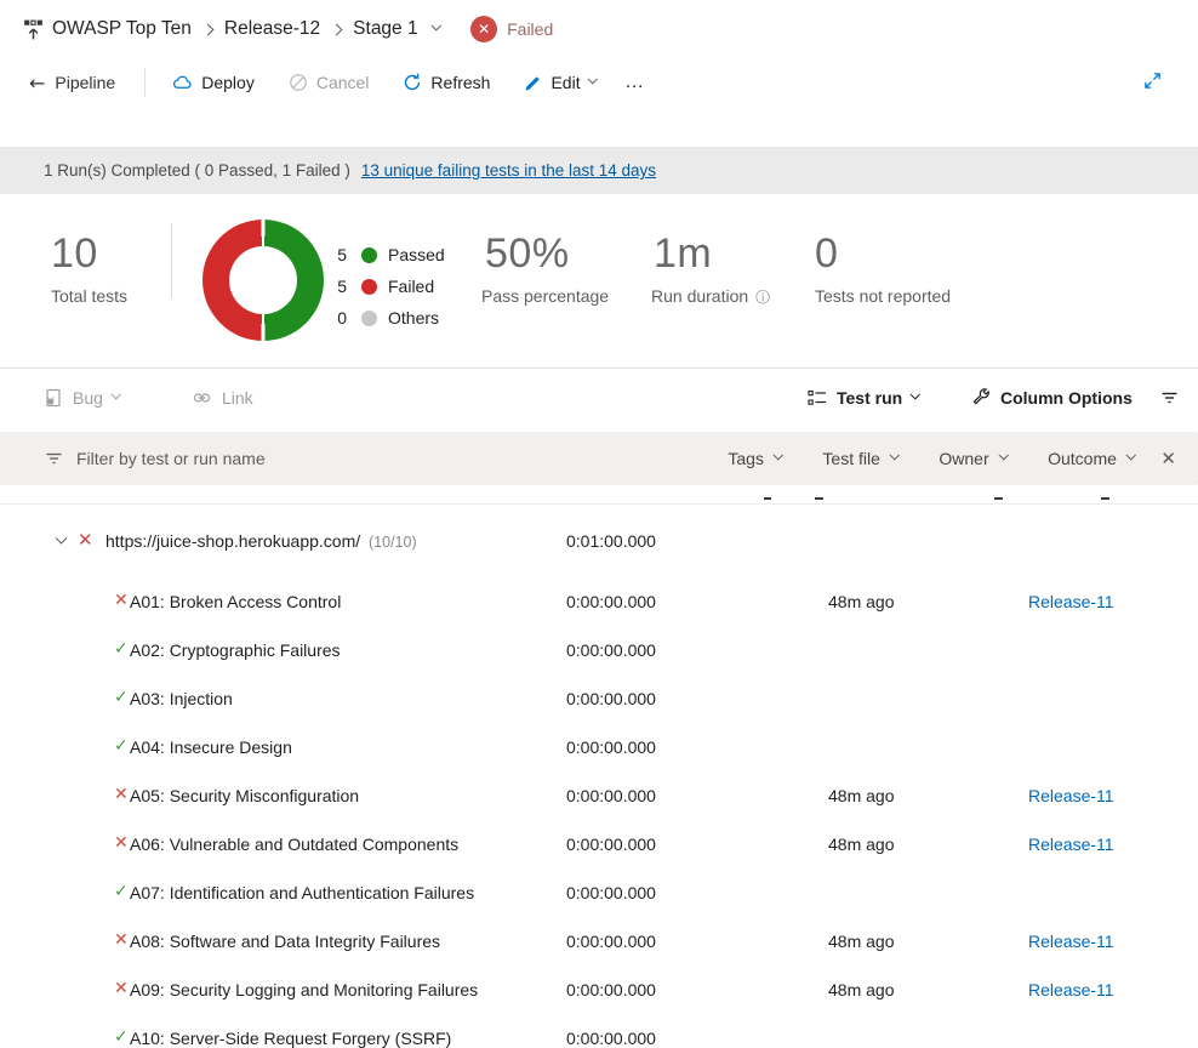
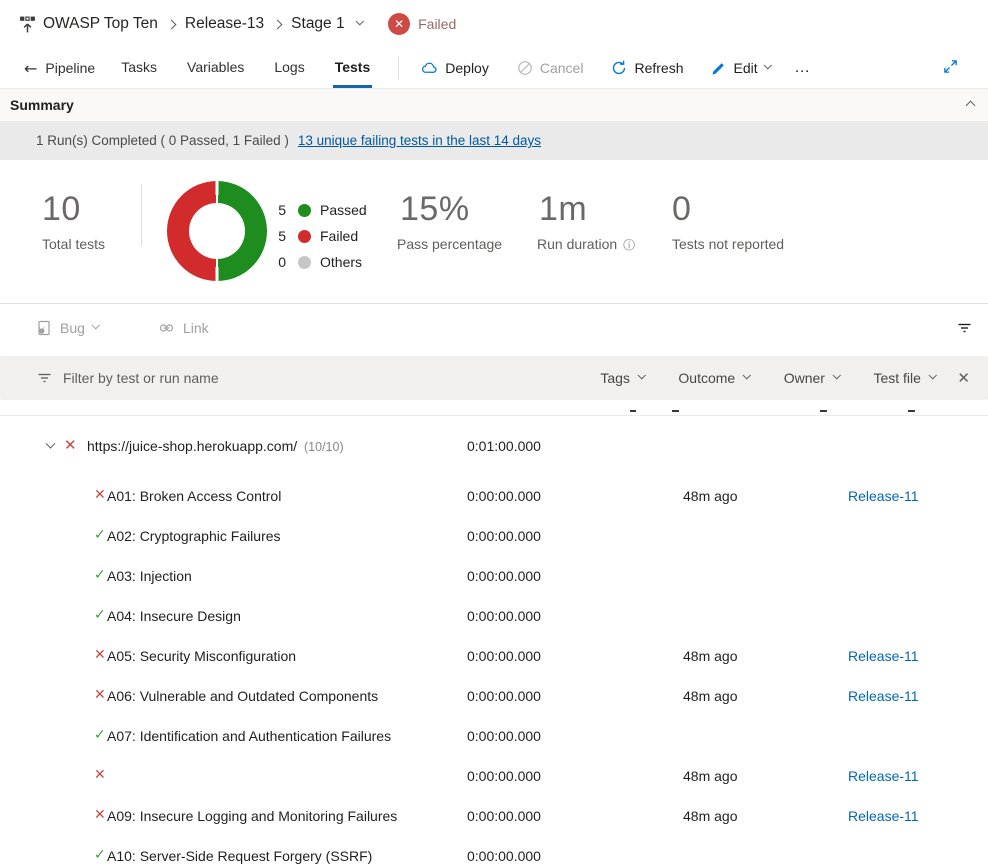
  OWASP Top Ten
- Release-12
+ Release-13
  Stage 1
  ✕
  Failed
  ←
  Pipeline
+ Tasks
+ Variables
+ Logs
+ Tests
  Deploy
  Cancel
  Refresh
  Edit
  …
+ Summary
  1 Run(s) Completed ( 0 Passed, 1 Failed )
  13 unique failing tests in the last 14 days
  10
  Total tests
  5
  Passed
  5
  Failed
  0
  Others
- 50%
+ 15%
  Pass percentage
  1m
  Run duration ⓘ
  0
  Tests not reported
  Bug
  Link
- Test run
- Column Options
  Filter by test or run name
  Tags
- Test file
+ Outcome
  Owner
- Outcome
+ Test file
  ✕
  ✕
  https://juice-shop.herokuapp.com/
  (10/10)
  0:01:00.000
  ✕
  A01: Broken Access Control
  0:00:00.000
  48m ago
  Release-11
  ✓
  A02: Cryptographic Failures
  0:00:00.000
  ✓
  A03: Injection
  0:00:00.000
  ✓
  A04: Insecure Design
  0:00:00.000
  ✕
  A05: Security Misconfiguration
  0:00:00.000
  48m ago
  Release-11
  ✕
  A06: Vulnerable and Outdated Components
  0:00:00.000
  48m ago
  Release-11
  ✓
  A07: Identification and Authentication Failures
  0:00:00.000
  ✕
- A08: Software and Data Integrity Failures
  0:00:00.000
  48m ago
  Release-11
  ✕
- A09: Security Logging and Monitoring Failures
+ A09: Insecure Logging and Monitoring Failures
  0:00:00.000
  48m ago
  Release-11
  ✓
  A10: Server-Side Request Forgery (SSRF)
  0:00:00.000
